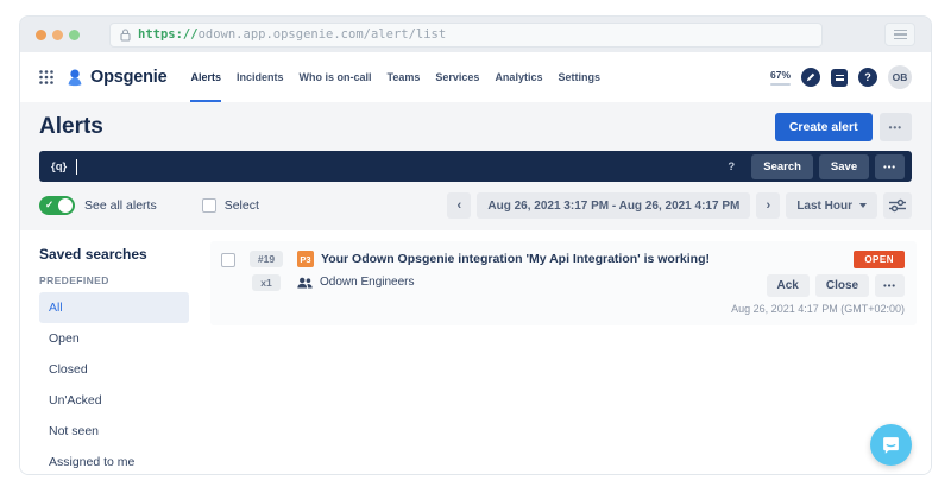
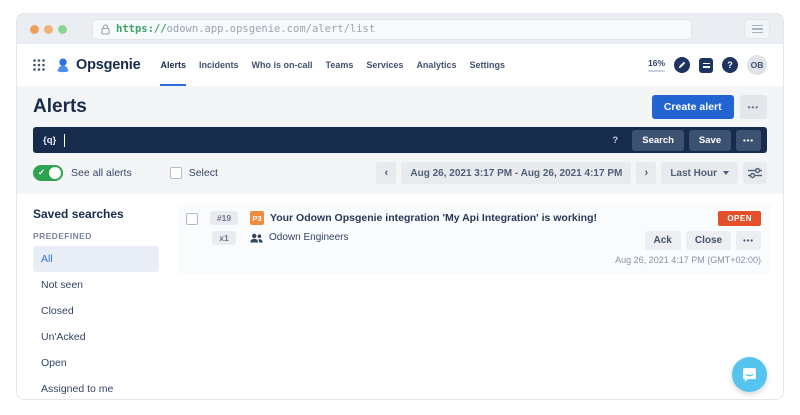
  https://
  odown.app.opsgenie.com/alert/list
  Opsgenie
  Alerts
  Incidents
  Who is on-call
  Teams
  Services
  Analytics
  Settings
- 67%
+ 16%
  ?
  OB
  Alerts
  Create alert
  •••
  {q}
  ?
  Search
  Save
  •••
  ✓
  See all alerts
  Select
  ‹
  Aug 26, 2021 3:17 PM - Aug 26, 2021 4:17 PM
  ›
  Last Hour
  Saved searches
  PREDEFINED
  All
- Open
+ Not seen
  Closed
  Un'Acked
- Not seen
+ Open
  Assigned to me
  #19
  x1
  P3
  Your Odown Opsgenie integration 'My Api Integration' is working!
  Odown Engineers
  OPEN
  Ack
  Close
  •••
  Aug 26, 2021 4:17 PM (GMT+02:00)
